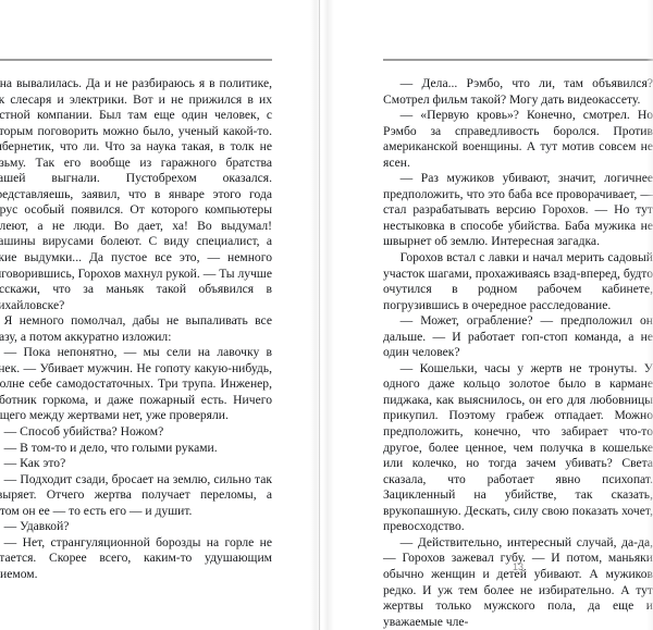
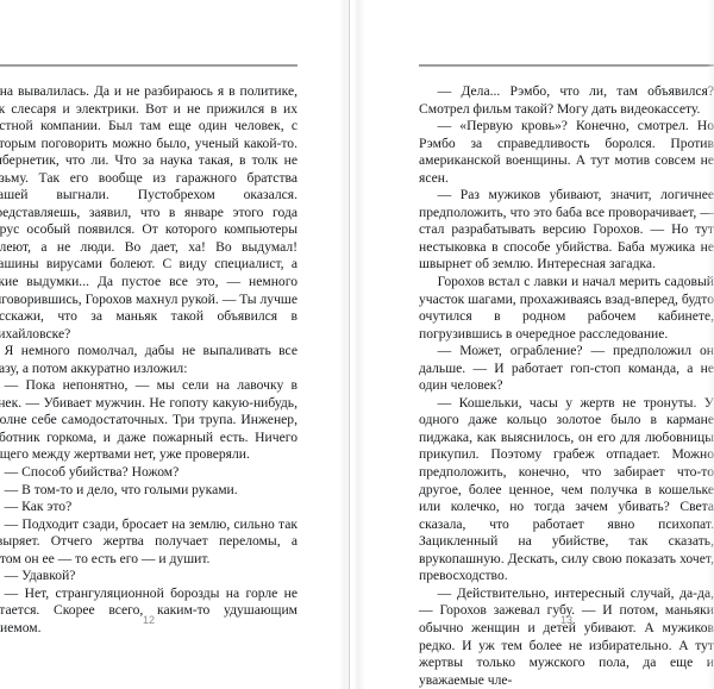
  на вывалилась. Да и не разбираюсь я в политике, к слесаря и электрики. Вот и не прижился в их стной компании. Был там еще один человек, с торым поговорить можно было, ученый какой-то. бернетик, что ли. Что за наука такая, в толк не зьму. Так его вообще из гаражного братства ашей выгнали. Пустобрехом оказался. едставляешь, заявил, что в январе этого года рус особый появился. От которого компьютеры леют, а не люди. Во дает, ха! Во выдумал! ашины вирусами болеют. С виду специалист, а кие выдумки... Да пустое все это, — немного говорившись, Горохов махнул рукой. — Ты лучше сскажи, что за маньяк такой объявился в ихайловске?
  Я немного помолчал, дабы не выпаливать все азу, а потом аккуратно изложил:
  — Пока непонятно, — мы сели на лавочку в нек. — Убивает мужчин. Не гопоту какую-нибудь, олне себе самодостаточных. Три трупа. Инженер, ботник горкома, и даже пожарный есть. Ничего щего между жертвами нет, уже проверяли.
  — Способ убийства? Ножом?
  — В том-то и дело, что голыми руками.
  — Как это?
  — Подходит сзади, бросает на землю, сильно так ыряет. Отчего жертва получает переломы, а том он ее — то есть его — и душит.
  — Удавкой?
  — Нет, странгуляционной борозды на горле не тается. Скорее всего, каким-то удушающим иемом.
+ 12
  — Дела... Рэмбо, что ли, там объявился Смотрел фильм такой? Могу дать видеокассету.
  — «Первую кровь»? Конечно, смотрел. Н Рэмбо за справедливость боролся. Проти американской военщины. А тут мотив совсем н ясен.
  — Раз мужиков убивают, значит, логичне предположить, что это баба все проворачивает, стал разрабатывать версию Горохов. — Но ту нестыковка в способе убийства. Баба мужика н швырнет об землю. Интересная загадка.
  Горохов встал с лавки и начал мерить садовы участок шагами, прохаживаясь взад-вперед, будт очутился в родном рабочем кабинет погрузившись в очередное расследование.
  — Может, ограбление? — предположил о дальше. — И работает гоп-стоп команда, а н один человек?
  — Кошельки, часы у жертв не тронуты. одного даже кольцо золотое было в карман пиджака, как выяснилось, он его для любовниц прикупил. Поэтому грабеж отпадает. Можн предположить, конечно, что забирает что-т другое, более ценное, чем получка в кошельк или колечко, но тогда зачем убивать? Свет сказала, что работает явно психопа Зацикленный на убийстве, так сказат врукопашную. Дескать, силу свою показать хоче превосходство.
  — Действительно, интересный случай, да-д — Горохов зажевал губу. — И потом, маньяк обычно женщин и детей убивают. А мужико редко. И уж тем более не избирательно. А ту жертвы только мужского пола, да еще уважаемые чле-
  13
